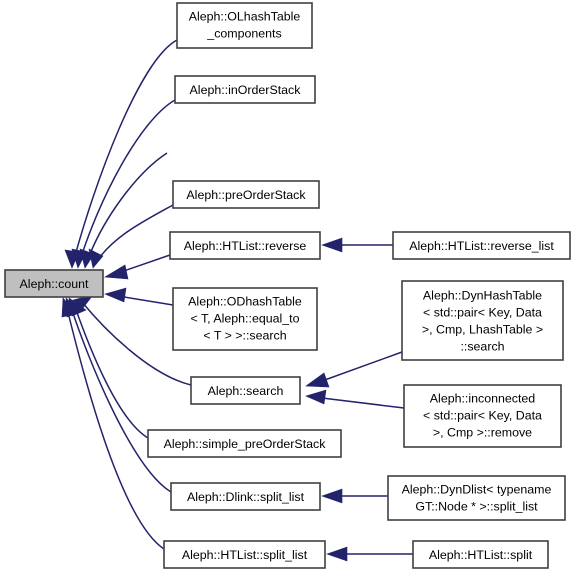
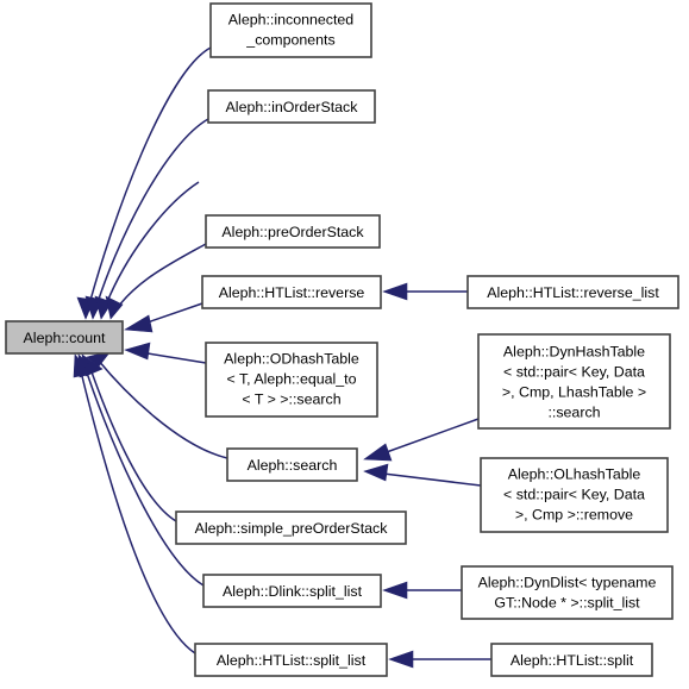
  Aleph::count
- Aleph::OLhashTable
+ Aleph::inconnected
  _components
  Aleph::inOrderStack
  Aleph::preOrderStack
  Aleph::HTList::reverse
  Aleph::HTList::reverse_list
  Aleph::ODhashTable
  < T, Aleph::equal_to
  < T > >::search
  Aleph::DynHashTable
  < std::pair< Key, Data
  >, Cmp, LhashTable >
  ::search
  Aleph::search
- Aleph::inconnected
+ Aleph::OLhashTable
  < std::pair< Key, Data
  >, Cmp >::remove
  Aleph::simple_preOrderStack
  Aleph::Dlink::split_list
  Aleph::DynDlist< typename
  GT::Node * >::split_list
  Aleph::HTList::split_list
  Aleph::HTList::split
